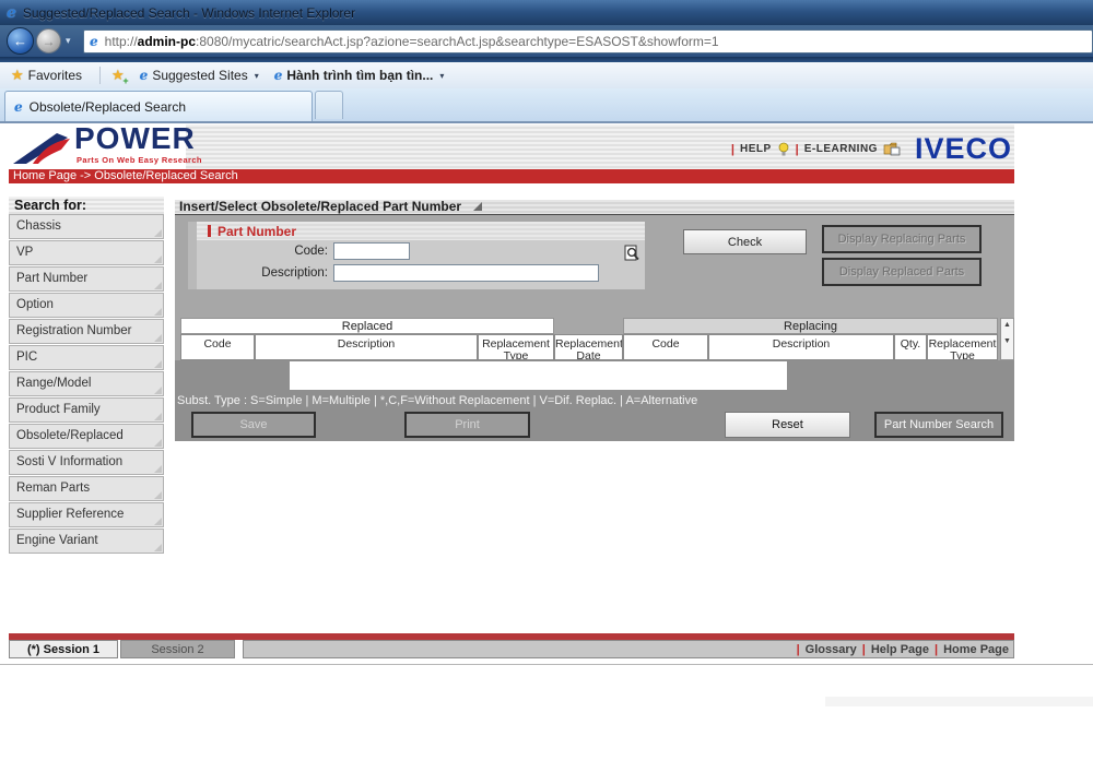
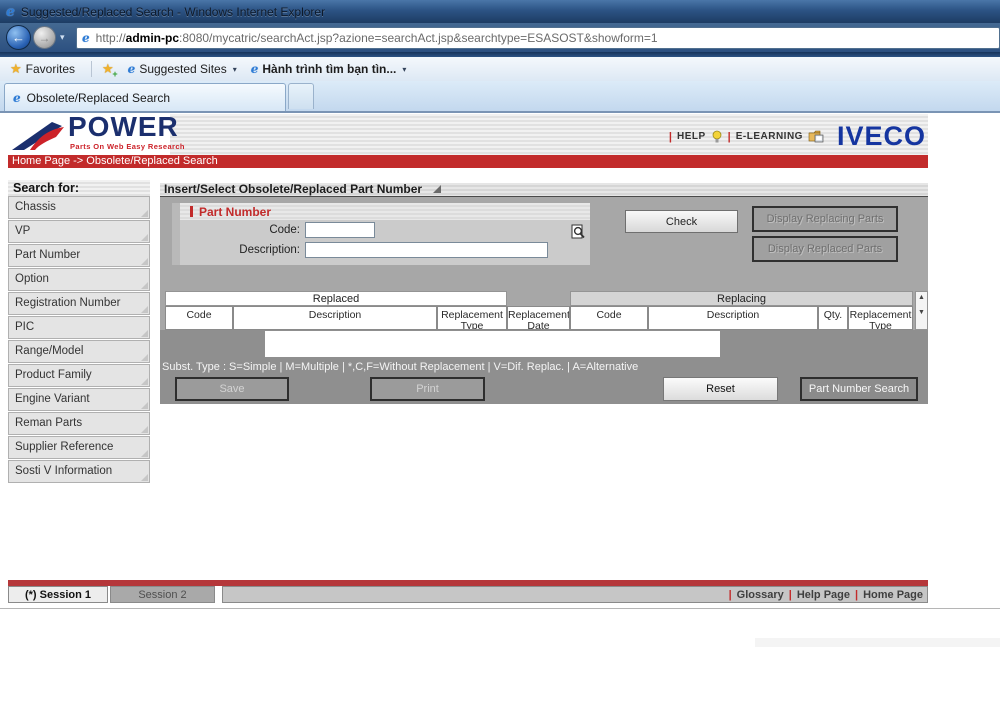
  e
  Suggested/Replaced Search - Windows Internet Explorer
  ←
  →
  ▾
  e
  http://admin-pc:8080/mycatric/searchAct.jsp?azione=searchAct.jsp&searchtype=ESASOST&showform=1
  ★
  Favorites
  ★
  +
  e
  Suggested Sites
  ▾
  e
  Hành trình tìm bạn tìn...
  ▾
  e
  Obsolete/Replaced Search
  POWER
  Parts On Web Easy Research
  |
  HELP
  |
  E-LEARNING
  IVECO
  Home Page -> Obsolete/Replaced Search
  Search for:
  Chassis
  VP
  Part Number
  Option
  Registration Number
  PIC
  Range/Model
  Product Family
- Obsolete/Replaced
- Sosti V Information
+ Engine Variant
  Reman Parts
  Supplier Reference
- Engine Variant
+ Sosti V Information
  Insert/Select Obsolete/Replaced Part Number
  Part Number
  Code:
  Description:
  Check
  Display Replacing Parts
  Display Replaced Parts
  Replaced
  Replacing
  Code
  Description
  Replacement Type
  Replacement Date
  Code
  Description
  Qty.
  Replacement Type
  Subst. Type : S=Simple | M=Multiple | *,C,F=Without Replacement | V=Dif. Replac. | A=Alternative
  Save
  Print
  Reset
  Part Number Search
  (*) Session 1
  Session 2
  |
  Glossary
  |
  Help Page
  |
  Home Page
